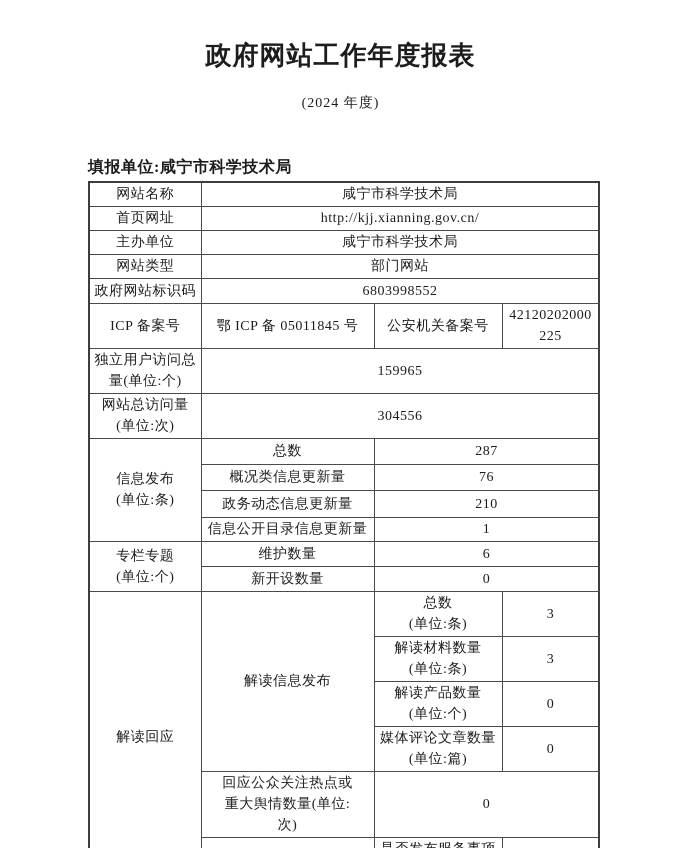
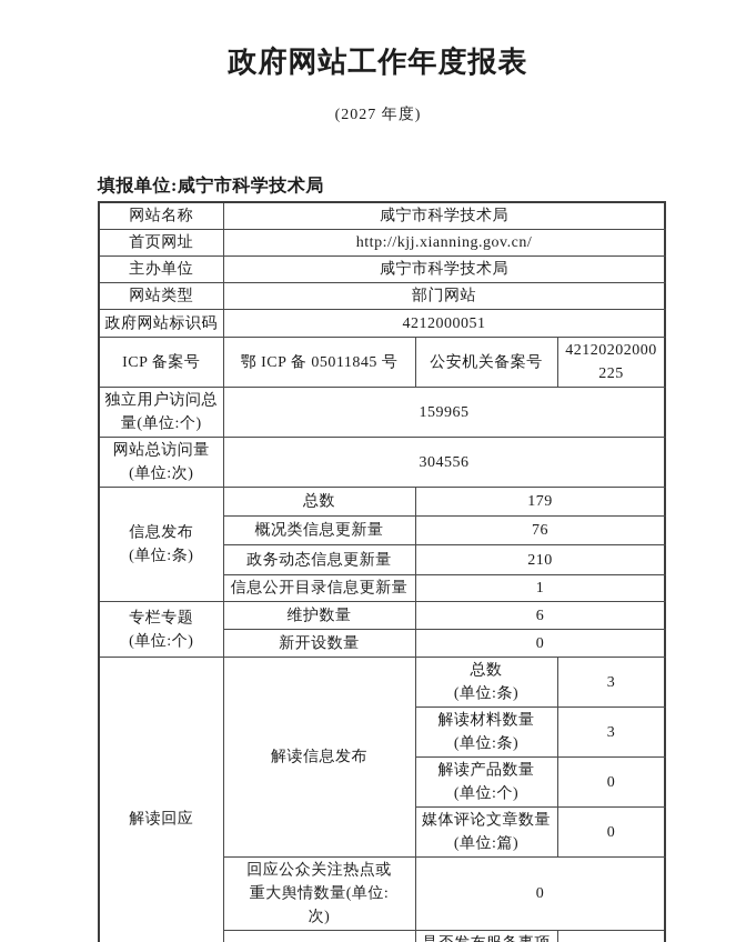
  政府网站工作年度报表
- (2024 年度)
+ (2027 年度)
  填报单位:咸宁市科学技术局
  网站名称	咸宁市科学技术局
  首页网址	http://kjj.xianning.gov.cn/
  主办单位	咸宁市科学技术局
  网站类型	部门网站
- 政府网站标识码	6803998552
+ 政府网站标识码	4212000051
  ICP 备案号	鄂 ICP 备 05011845 号	公安机关备案号	42120202000225
  独立用户访问总 量(单位:个)	159965
  网站总访问量 (单位:次)	304556
- 信息发布 (单位:条)	总数	287
+ 信息发布 (单位:条)	总数	179
  概况类信息更新量	76
  政务动态信息更新量	210
  信息公开目录信息更新量	1
  专栏专题 (单位:个)	维护数量	6
  新开设数量	0
  解读回应	解读信息发布	总数 (单位:条)	3
  解读材料数量 (单位:条)	3
  解读产品数量 (单位:个)	0
  媒体评论文章数量 (单位:篇)	0
  回应公众关注热点或 重大舆情数量(单位: 次)	0
